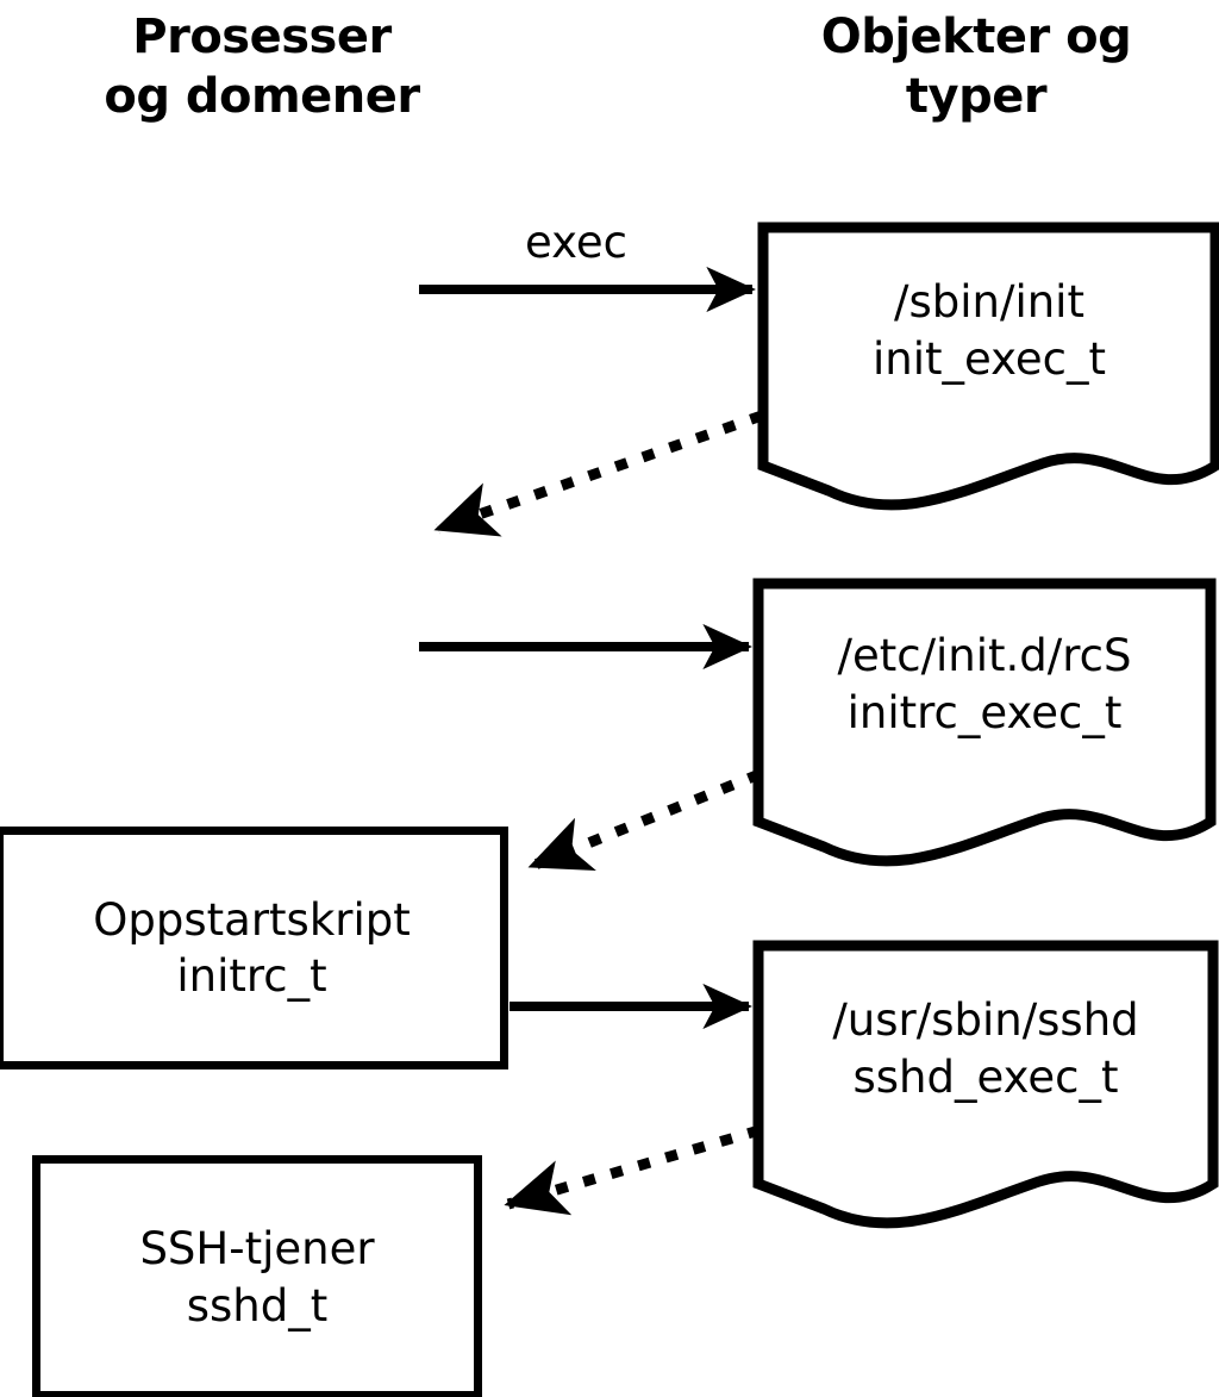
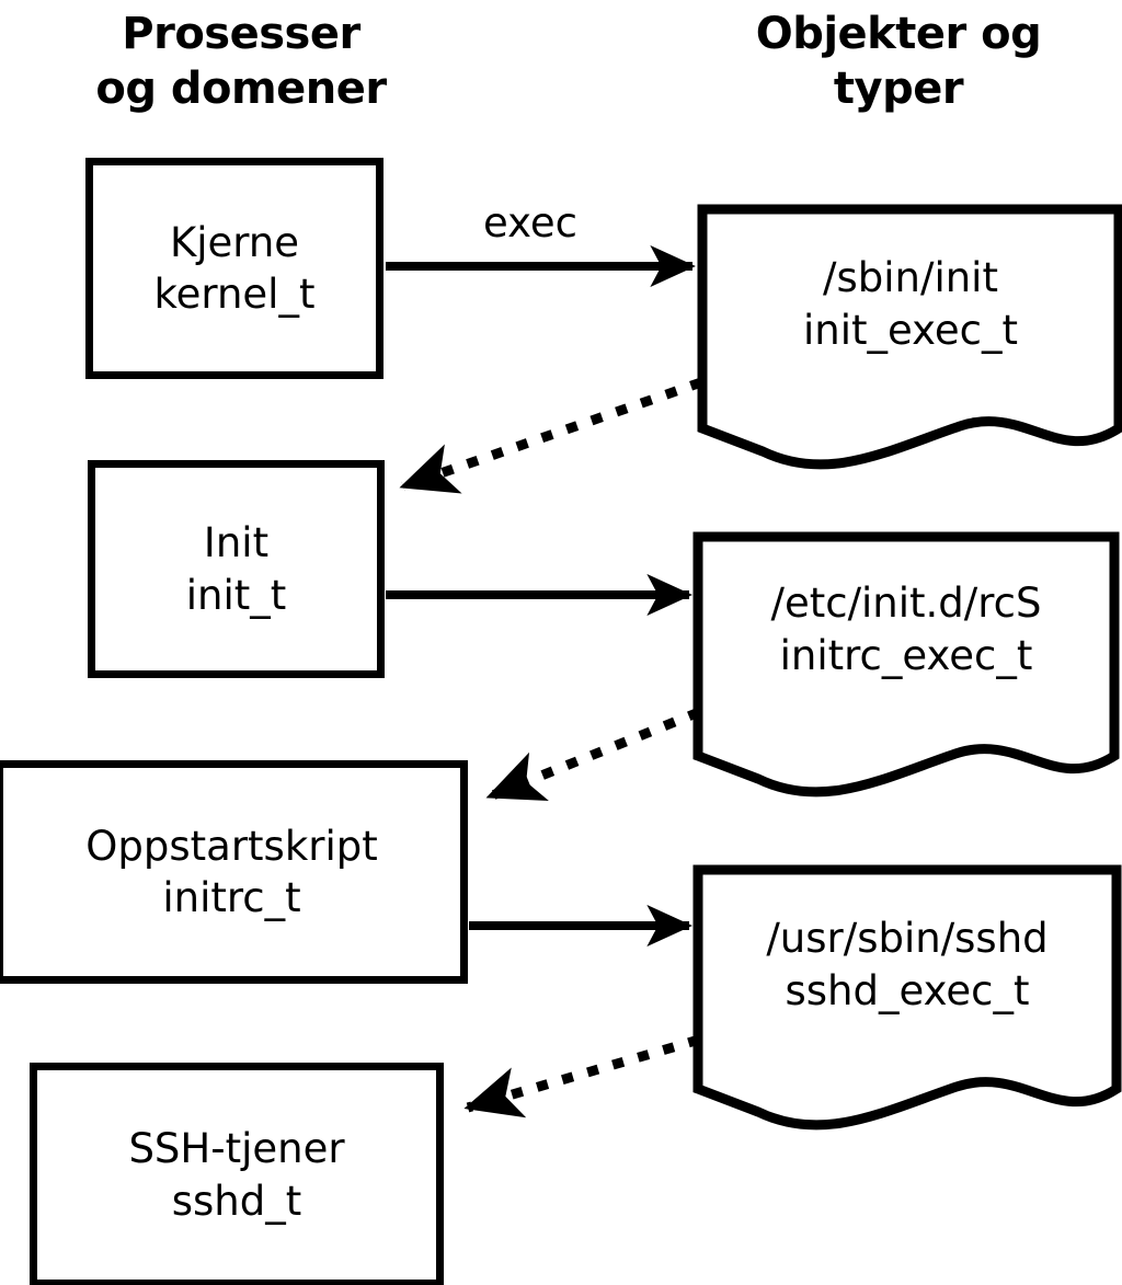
  Prosesser
  og domener
  Objekter og
  typer
  exec
+ Kjerne
+ kernel_t
+ Init
+ init_t
  Oppstartskript
  initrc_t
  SSH-tjener
  sshd_t
  /sbin/init
  init_exec_t
  /etc/init.d/rcS
  initrc_exec_t
  /usr/sbin/sshd
  sshd_exec_t
